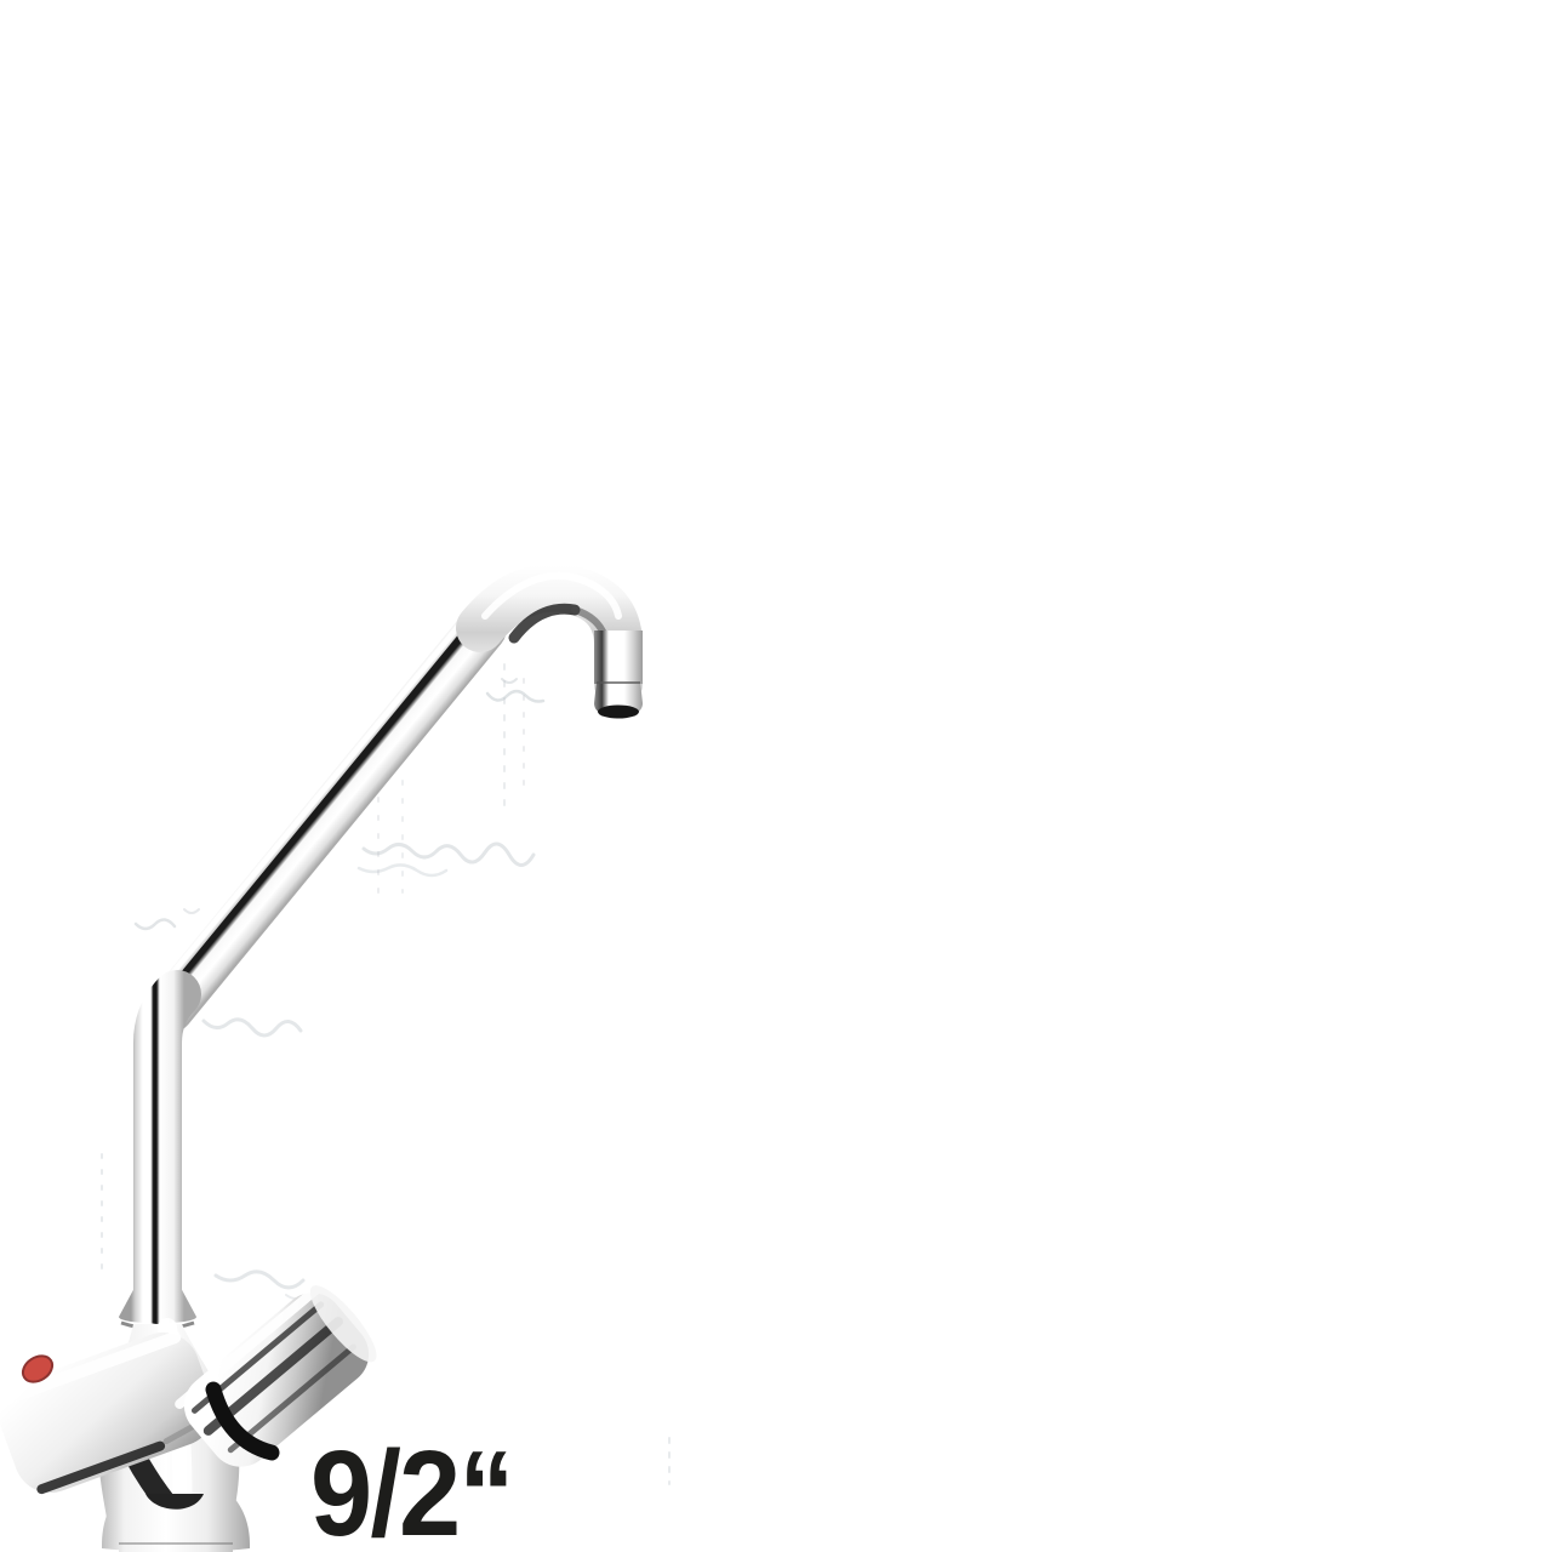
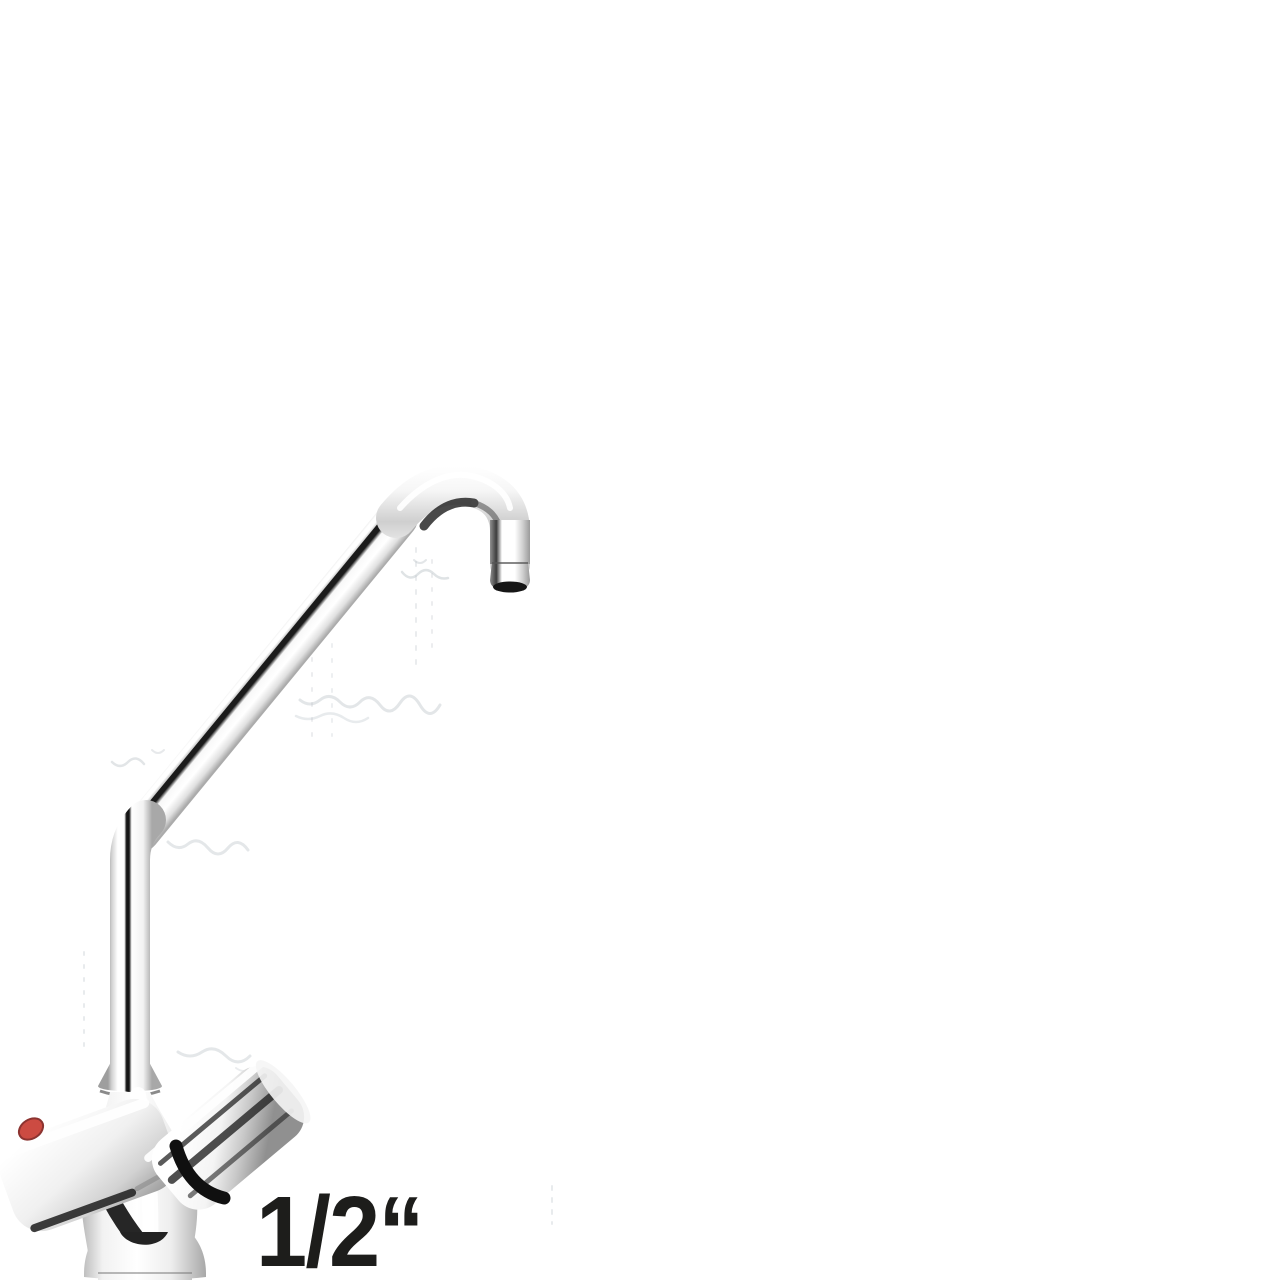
- 9/2“
+ 1/2“
